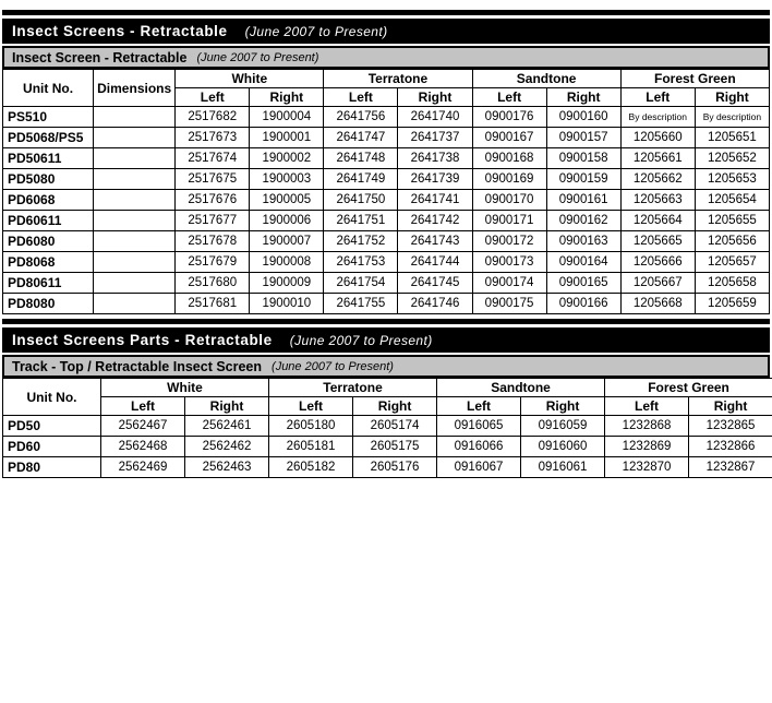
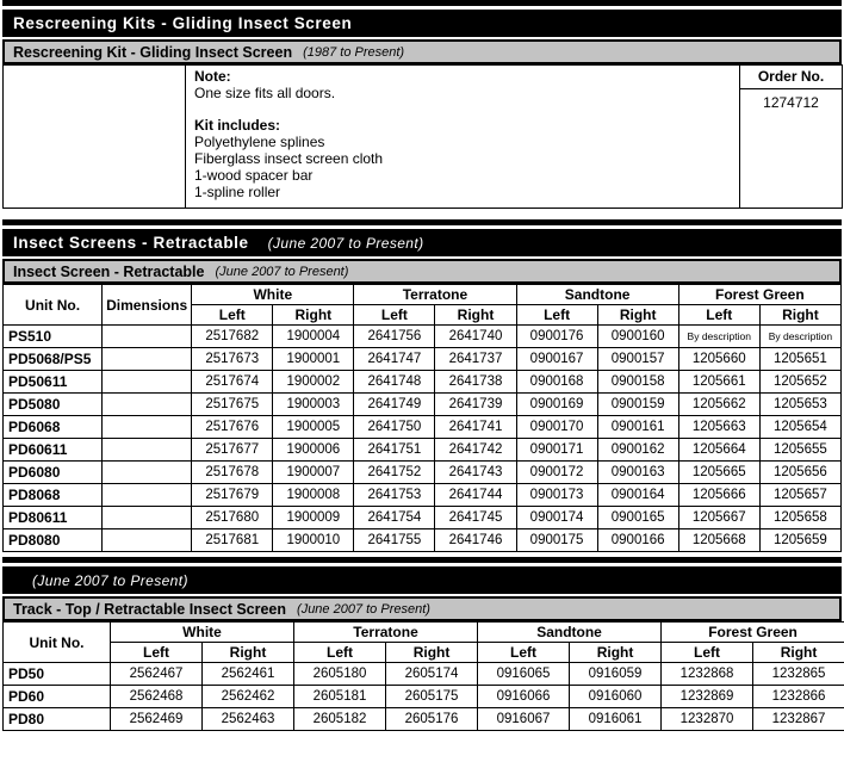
+ Rescreening Kits - Gliding Insect Screen
+ Rescreening Kit - Gliding Insect Screen
+ (1987 to Present)
+ 	Note: One size fits all doors. Kit includes: Polyethylene splinesFiberglass insect screen cloth1-wood spacer bar1-spline roller	Order No. 1274712
  Insect Screens - Retractable
  (June 2007 to Present)
  Insect Screen - Retractable
  (June 2007 to Present)
  Unit No.	Dimensions	White	Terratone	Sandtone	Forest Green
  Left	Right	Left	Right	Left	Right	Left	Right
  PS510		2517682	1900004	2641756	2641740	0900176	0900160	By description	By description
  PD5068/PS5		2517673	1900001	2641747	2641737	0900167	0900157	1205660	1205651
  PD50611		2517674	1900002	2641748	2641738	0900168	0900158	1205661	1205652
  PD5080		2517675	1900003	2641749	2641739	0900169	0900159	1205662	1205653
  PD6068		2517676	1900005	2641750	2641741	0900170	0900161	1205663	1205654
  PD60611		2517677	1900006	2641751	2641742	0900171	0900162	1205664	1205655
  PD6080		2517678	1900007	2641752	2641743	0900172	0900163	1205665	1205656
  PD8068		2517679	1900008	2641753	2641744	0900173	0900164	1205666	1205657
  PD80611		2517680	1900009	2641754	2641745	0900174	0900165	1205667	1205658
  PD8080		2517681	1900010	2641755	2641746	0900175	0900166	1205668	1205659
- Insect Screens Parts - Retractable
  (June 2007 to Present)
  Track - Top / Retractable Insect Screen
  (June 2007 to Present)
  Unit No.	White	Terratone	Sandtone	Forest Green
  Left	Right	Left	Right	Left	Right	Left	Right
  PD50	2562467	2562461	2605180	2605174	0916065	0916059	1232868	1232865
  PD60	2562468	2562462	2605181	2605175	0916066	0916060	1232869	1232866
  PD80	2562469	2562463	2605182	2605176	0916067	0916061	1232870	1232867
